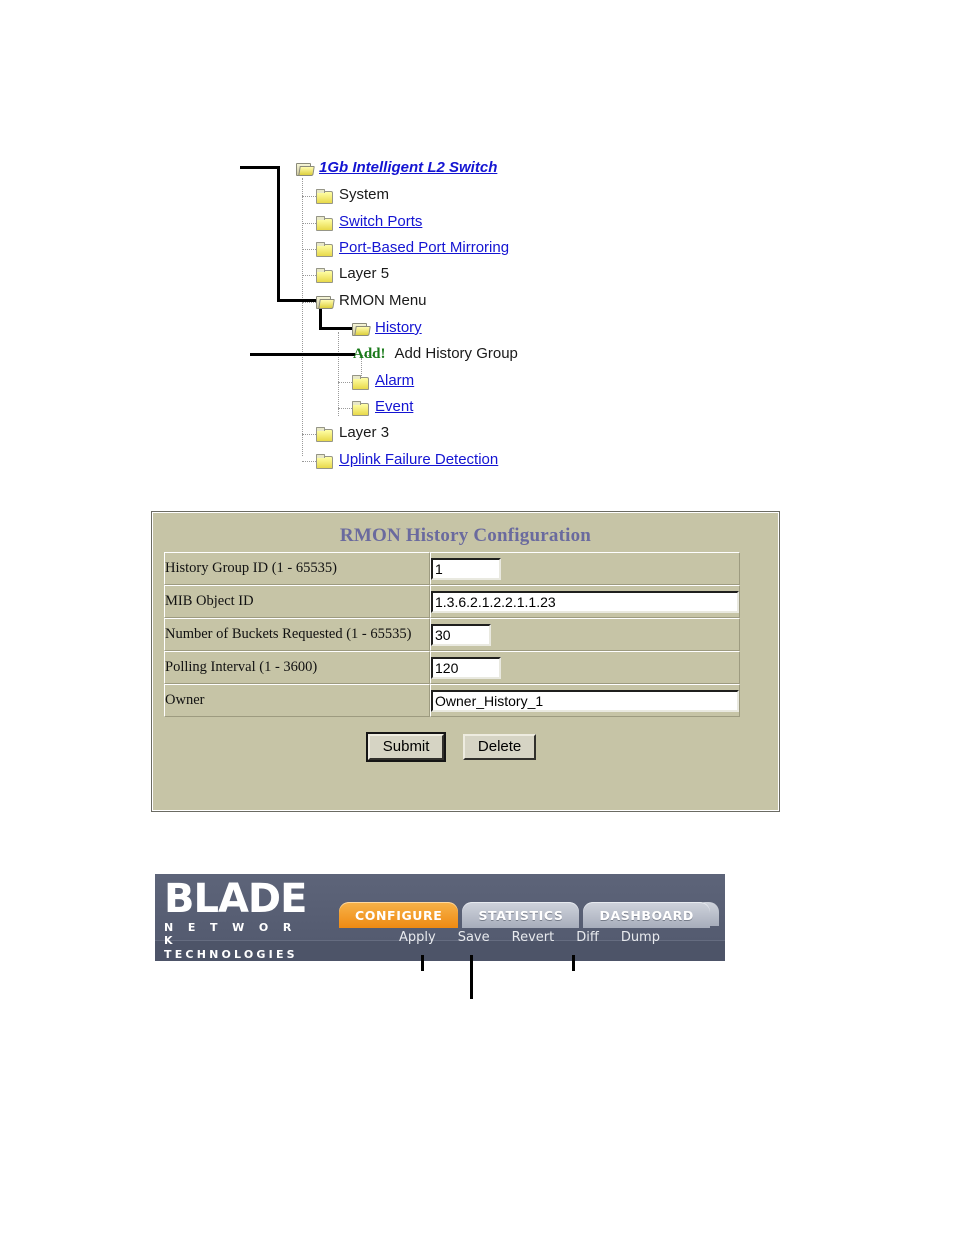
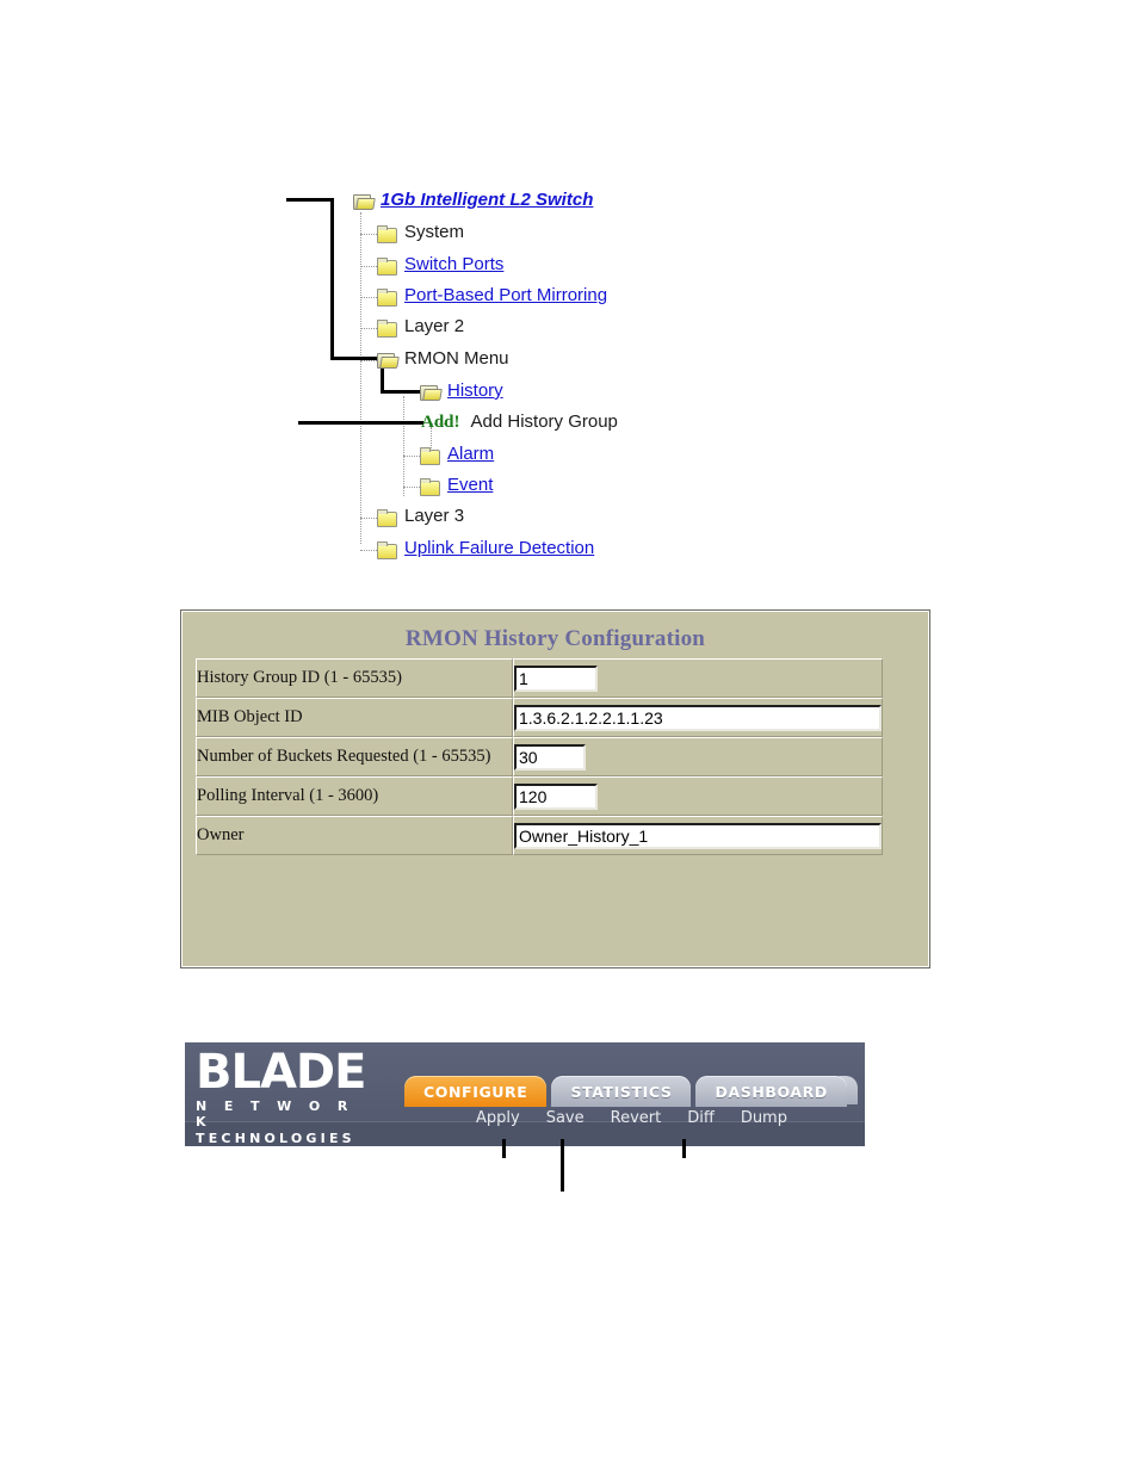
  1Gb Intelligent L2 Switch
  System
  Switch Ports
  Port-Based Port Mirroring
- Layer 5
+ Layer 2
  RMON Menu
  History
  Add!
  Add History Group
  Alarm
  Event
  Layer 3
  Uplink Failure Detection
  RMON History Configuration
  History Group ID (1 - 65535)	1
  MIB Object ID	1.3.6.2.1.2.2.1.1.23
  Number of Buckets Requested (1 - 65535)	30
  Polling Interval (1 - 3600)	120
  Owner	Owner_History_1
- Submit Delete
  BLADE
  N E T W O R K
  TECHNOLOGIES
  CONFIGURE
  STATISTICS
  DASHBOARD
  Apply
  Save
  Revert
  Diff
  Dump
